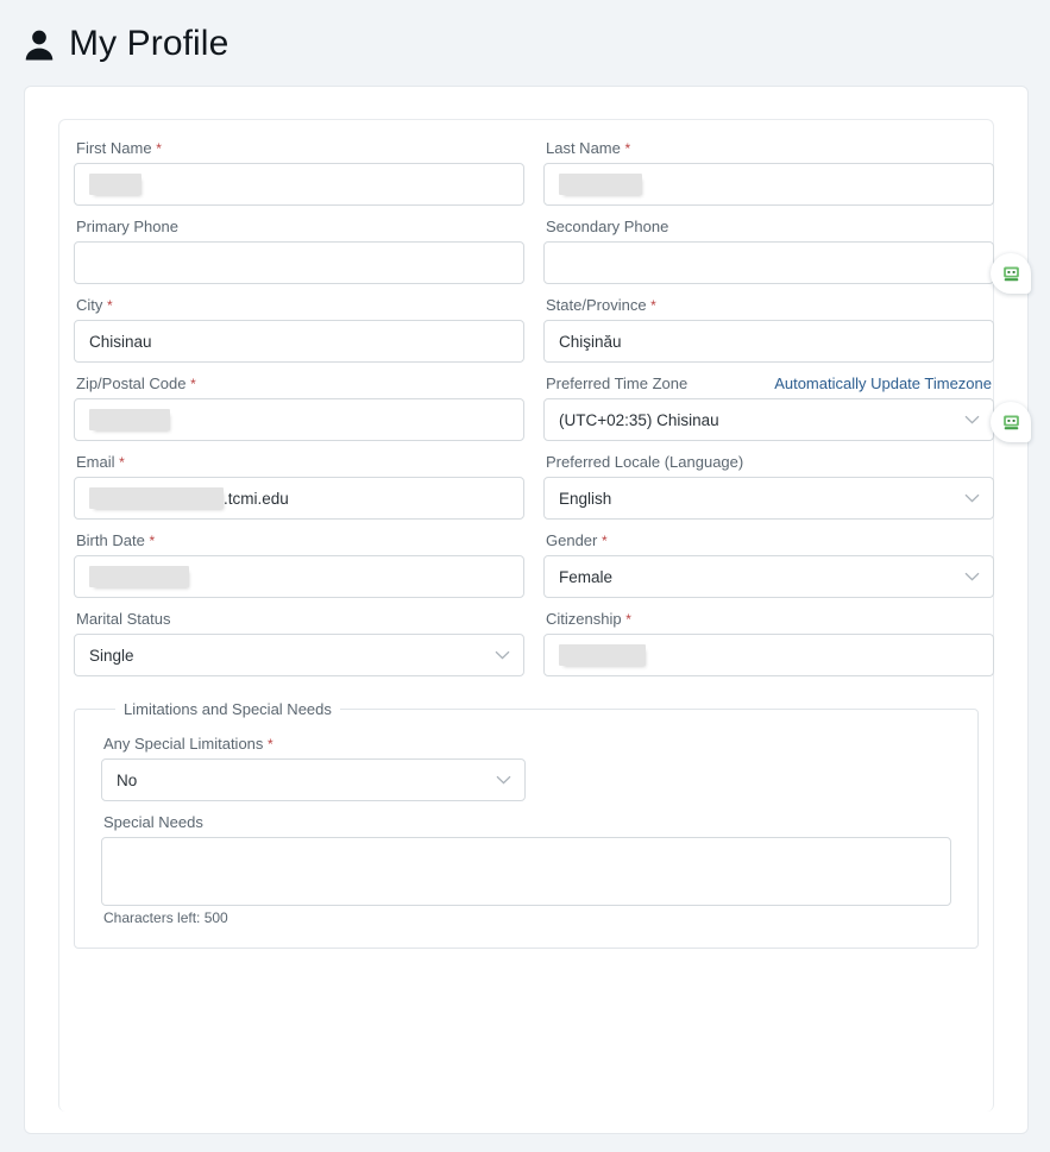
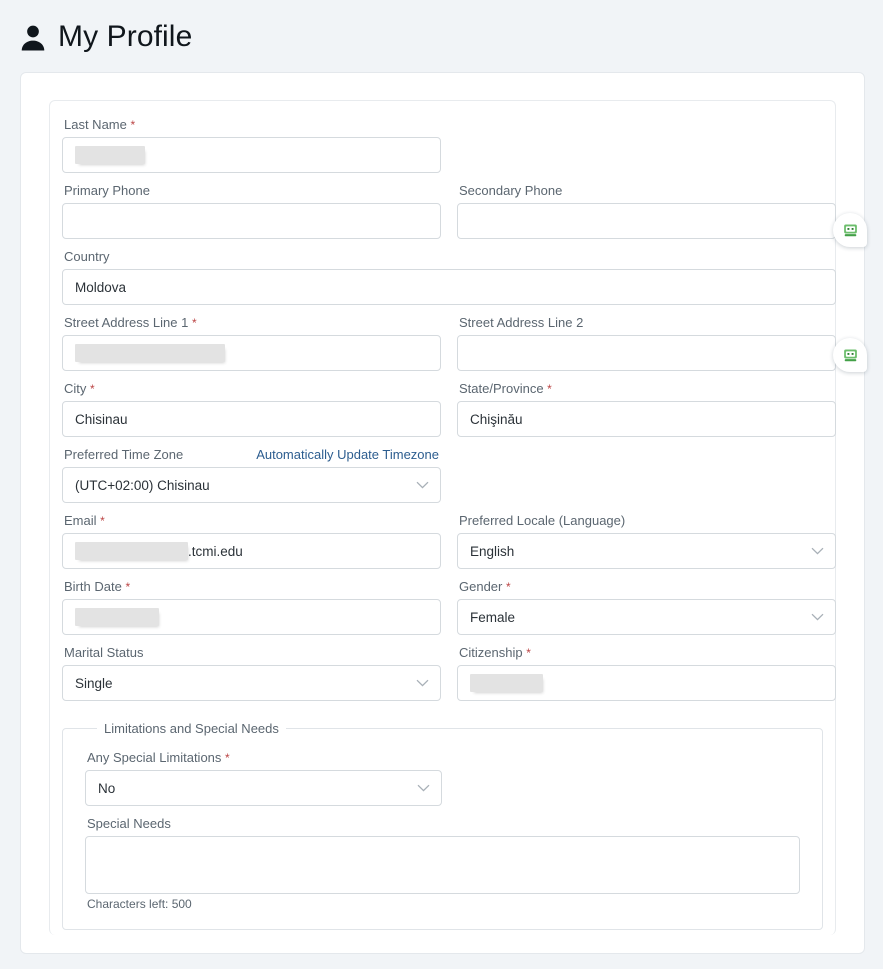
  My Profile
- First Name *
  Last Name *
  Primary Phone
  Secondary Phone
+ Country
+ Moldova
+ Street Address Line 1 *
+ Street Address Line 2
  City *
  Chisinau
  State/Province *
  Chişinău
- Zip/Postal Code *
  Preferred Time Zone
  Automatically Update Timezone
- (UTC+02:35) Chisinau
+ (UTC+02:00) Chisinau
  Email *
  .tcmi.edu
  Preferred Locale (Language)
  English
  Birth Date *
  Gender *
  Female
  Marital Status
  Single
  Citizenship *
  Limitations and Special Needs
  Any Special Limitations *
  No
  Special Needs
  Characters left: 500
